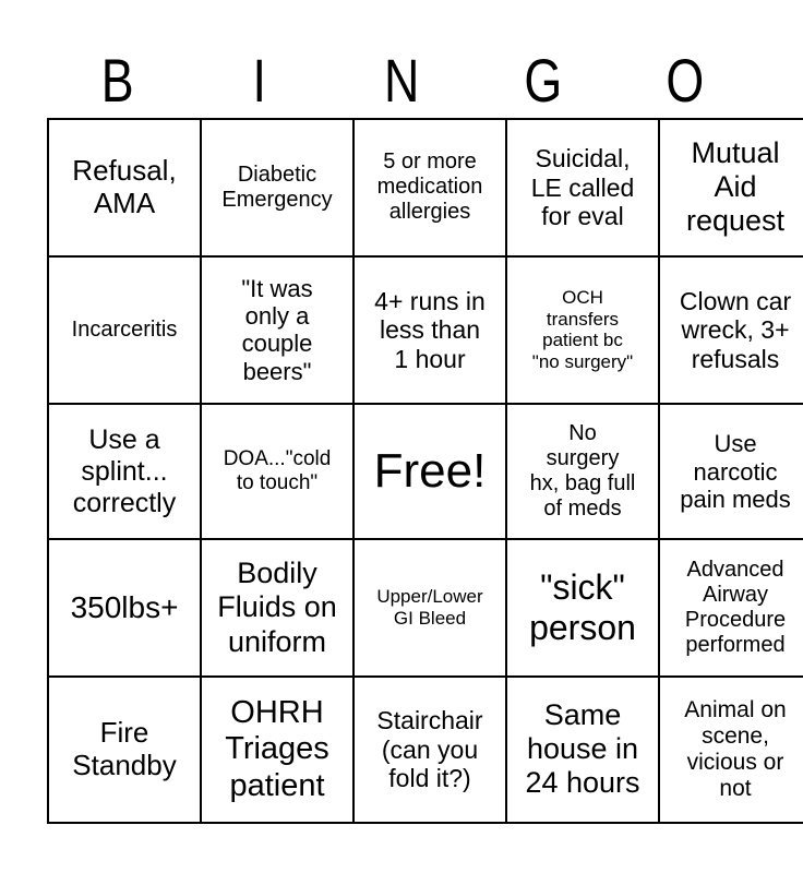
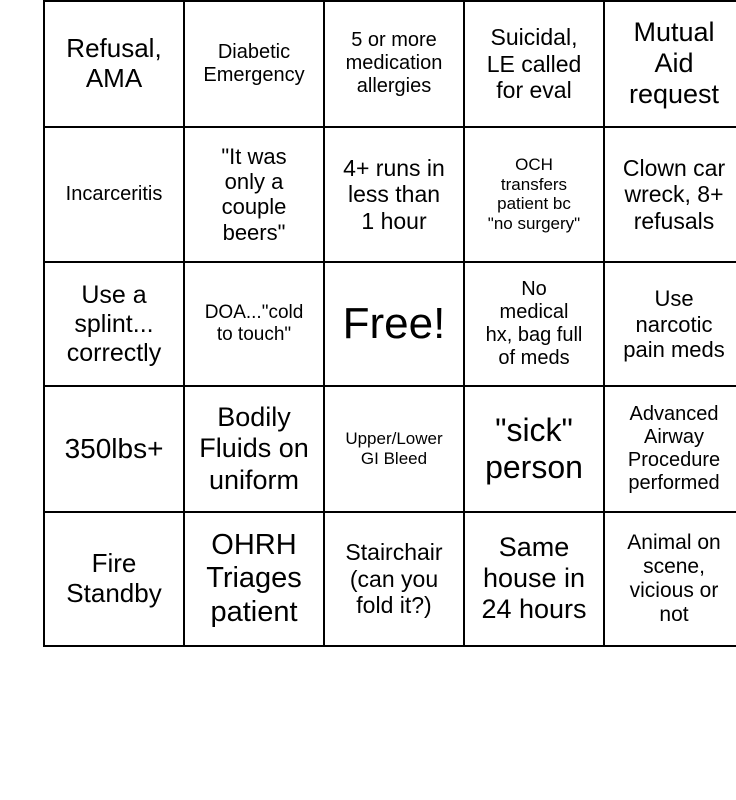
- B
- I
- N
- G
- O
  Refusal, AMA	Diabetic Emergency	5 or more medication allergies	Suicidal, LE called for eval	Mutual Aid request
- Incarceritis	"It was only a couple beers"	4+ runs in less than 1 hour	OCH transfers patient bc "no surgery"	Clown car wreck, 3+ refusals
+ Incarceritis	"It was only a couple beers"	4+ runs in less than 1 hour	OCH transfers patient bc "no surgery"	Clown car wreck, 8+ refusals
- Use a splint... correctly	DOA..."cold to touch"	Free!	No surgery hx, bag full of meds	Use narcotic pain meds
+ Use a splint... correctly	DOA..."cold to touch"	Free!	No medical hx, bag full of meds	Use narcotic pain meds
  350lbs+	Bodily Fluids on uniform	Upper/Lower GI Bleed	"sick" person	Advanced Airway Procedure performed
  Fire Standby	OHRH Triages patient	Stairchair (can you fold it?)	Same house in 24 hours	Animal on scene, vicious or not
